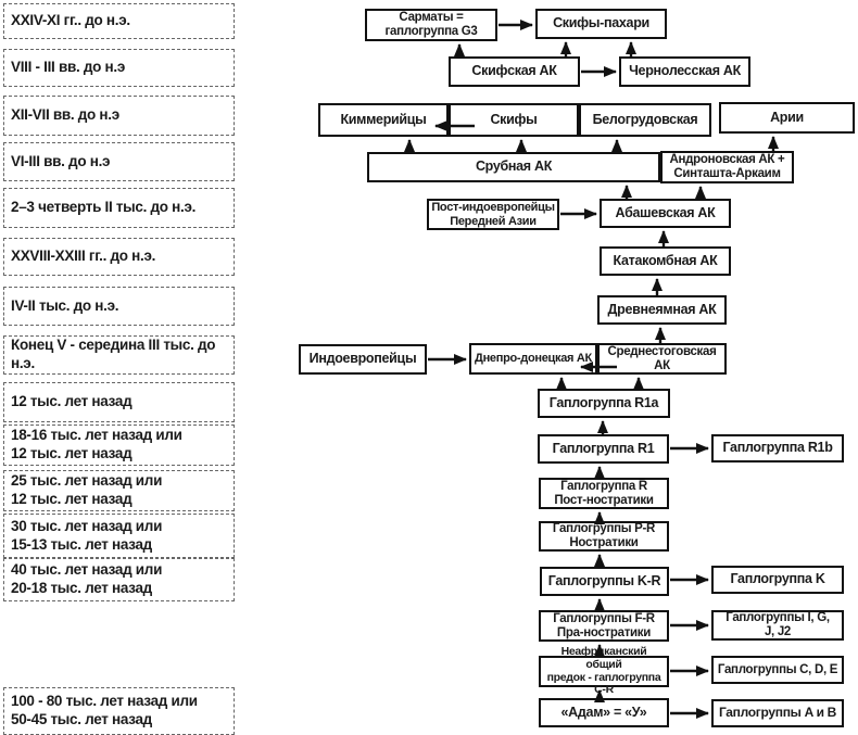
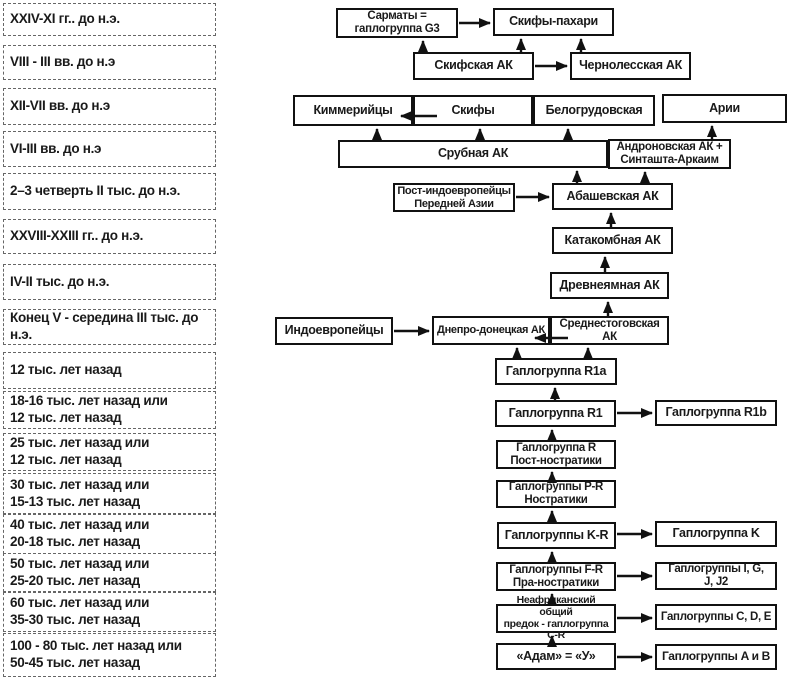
  XXIV-XI гг.. до н.э.
  VIII - III вв. до н.э
  XII-VII вв. до н.э
  VI-III вв. до н.э
  2–3 четверть II тыс. до н.э.
  XXVIII-XXIII гг.. до н.э.
  IV-II тыс. до н.э.
  Конец V - середина III тыс. до н.э.
  12 тыс. лет назад
  18-16 тыс. лет назад или
  12 тыс. лет назад
  25 тыс. лет назад или
  12 тыс. лет назад
  30 тыс. лет назад или
  15-13 тыс. лет назад
  40 тыс. лет назад или
  20-18 тыс. лет назад
+ 50 тыс. лет назад или
+ 25-20 тыс. лет назад
+ 60 тыс. лет назад или
+ 35-30 тыс. лет назад
  100 - 80 тыс. лет назад или
  50-45 тыс. лет назад
  Сарматы =
  гаплогруппа G3
  Скифы-пахари
  Скифская АК
  Чернолесская АК
  Киммерийцы
  Скифы
  Белогрудовская
  Арии
  Срубная АК
  Андроновская АК +
  Синташта-Аркаим
  Пост-индоевропейцы
  Передней Азии
  Абашевская АК
  Катакомбная АК
  Древнеямная АК
  Индоевропейцы
  Днепро-донецкая АК
  Среднестоговская
  АК
  Гаплогруппа R1a
  Гаплогруппа R1
  Гаплогруппа R1b
  Гаплогруппа R
  Пост-ностратики
  Гаплогруппы P-R
  Ностратики
  Гаплогруппы K-R
  Гаплогруппа K
  Гаплогруппы F-R
  Пра-ностратики
  Гаплогруппы I, G,
  J, J2
  предок - гаплогруппа
  Гаплогруппы C, D, E
  «Адам» = «У»
  Гаплогруппы A и B
